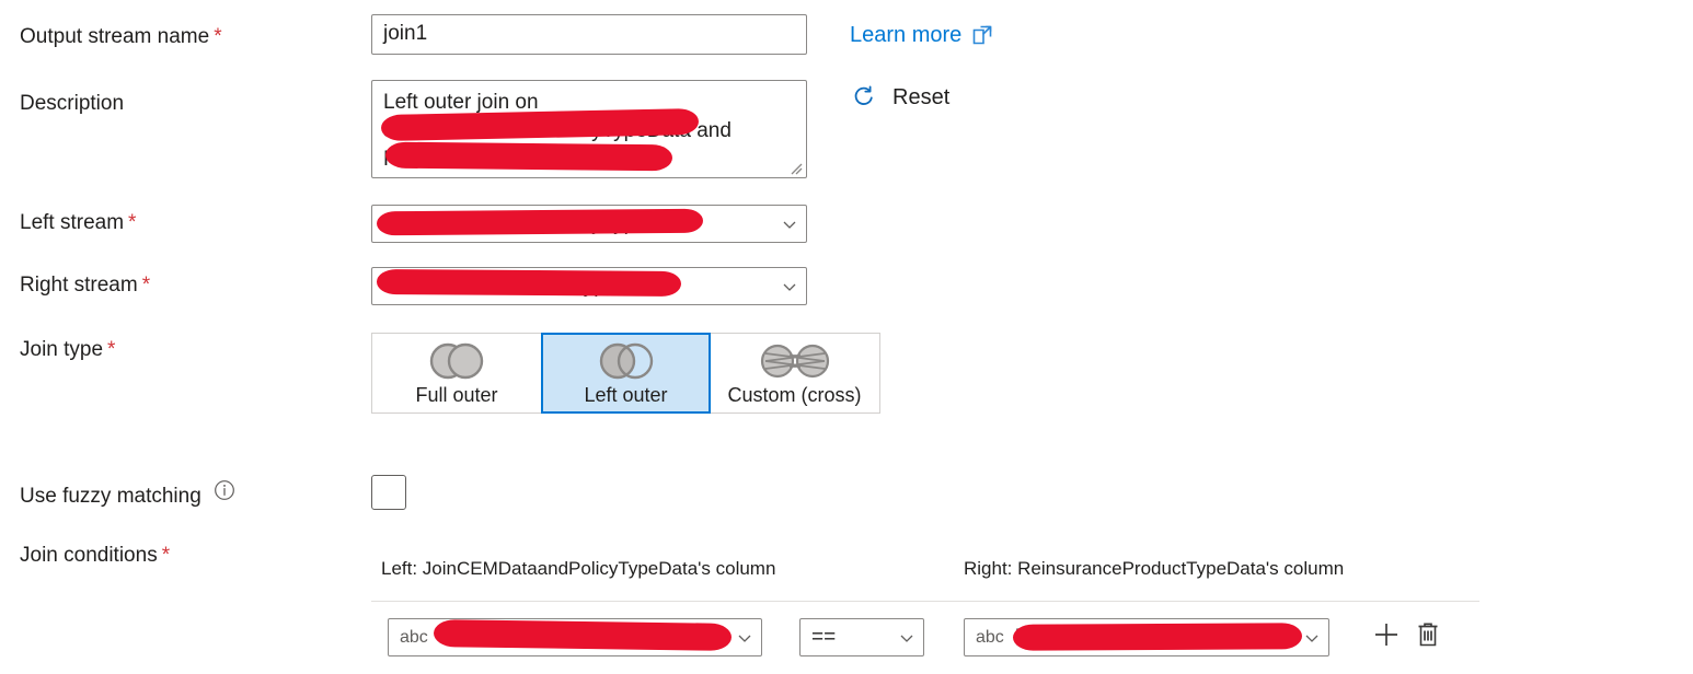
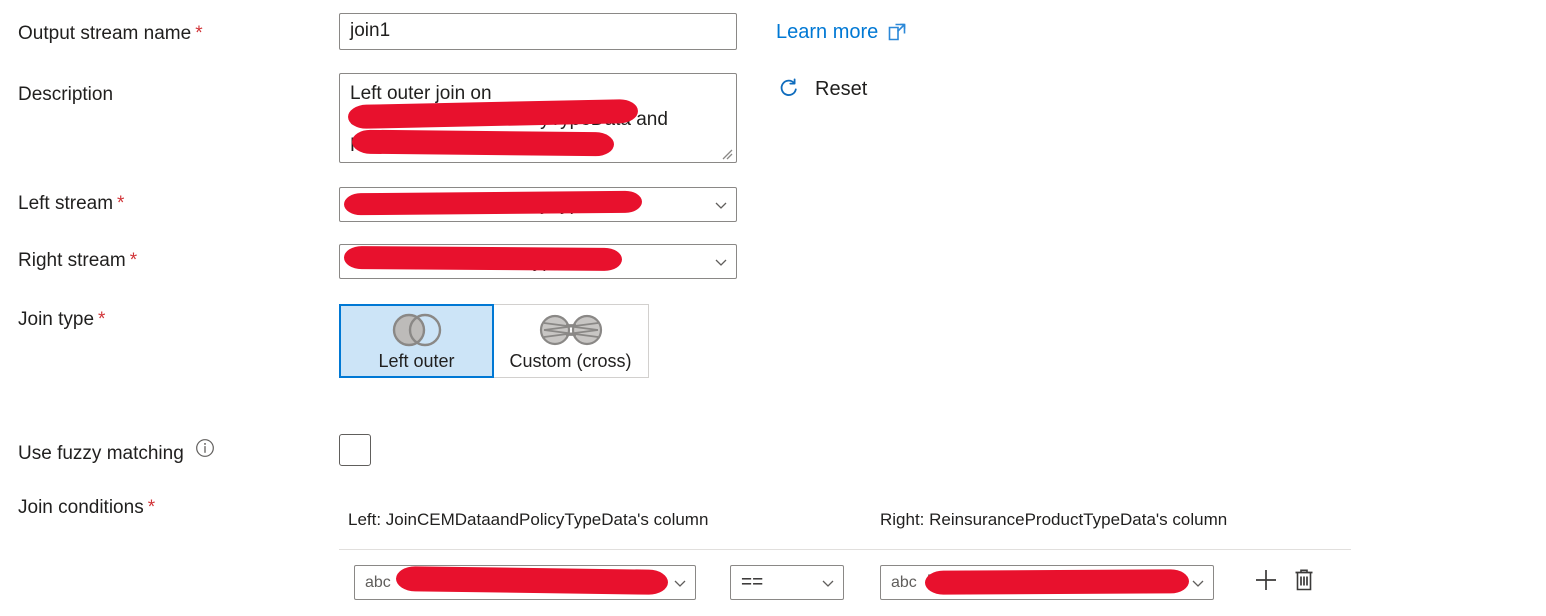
  Output stream name *
  join1
  Learn more
  Reset
  Description
  Left stream *
  Right stream *
  Join type *
- Full outer
  Left outer
  Custom (cross)
  Use fuzzy matching
  Join conditions *
  Left: JoinCEMDataandPolicyTypeData's column
  Right: ReinsuranceProductTypeData's column
  abc
  ==
  abc
